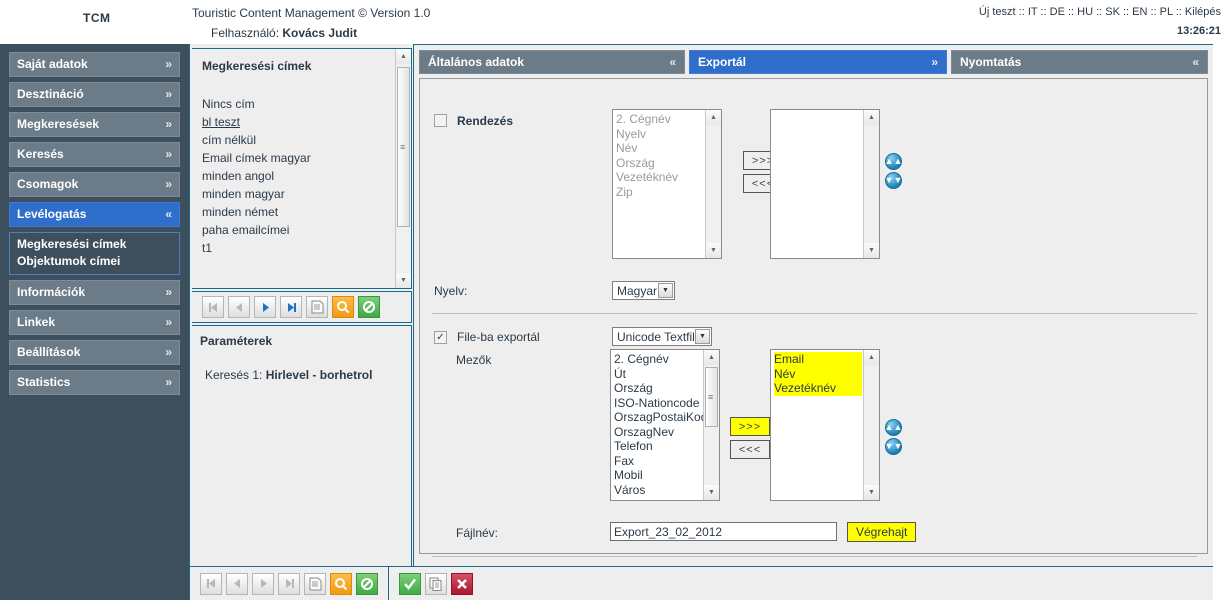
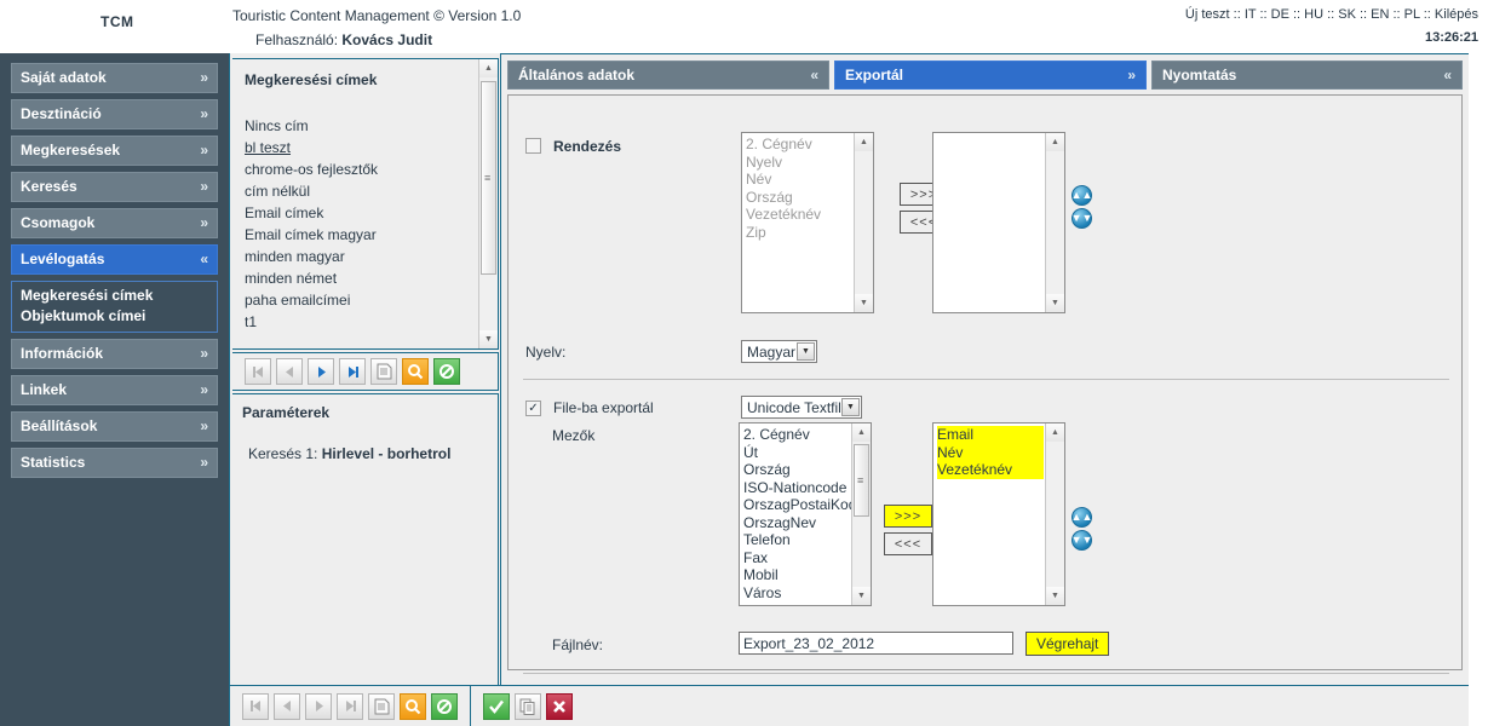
  TCM
  Touristic Content Management © Version 1.0
  Felhasználó: Kovács Judit
  Új teszt :: IT :: DE :: HU :: SK :: EN :: PL :: Kilépés
  13:26:21
  Saját adatok
  »
  Desztináció
  »
  Megkeresések
  »
  Keresés
  »
  Csomagok
  »
  Levélogatás
  «
  Megkeresési címek
  Objektumok címei
  Információk
  »
  Linkek
  »
  Beállítások
  »
  Statistics
  »
  Megkeresési címek
  Nincs cím
  bl teszt
+ chrome-os fejlesztők
  cím nélkül
+ Email címek
  Email címek magyar
- minden angol
  minden magyar
  minden német
  paha emailcímei
  t1
  Paraméterek
  Keresés 1: Hirlevel - borhetrol
  Általános adatok
  «
  Exportál
  »
  Nyomtatás
  «
  Rendezés
  2. Cégnév
  Nyelv
  Név
  Ország
  Vezetéknév
  Zip
  ▲▲
  ▼▼
  Nyelv:
  Magyar
  ✓
  File-ba exportál
  Unicode Textfil
  Mezők
  2. Cégnév
  Út
  Ország
  ISO-Nationcode
  OrszagPostaiKo
  OrszagNev
  Telefon
  Fax
  Mobil
  Város
  >>>
  <<<
  Email
  Név
  Vezetéknév
  ▲▲
  ▼▼
  Fájlnév:
  Export_23_02_2012
  Végrehajt
